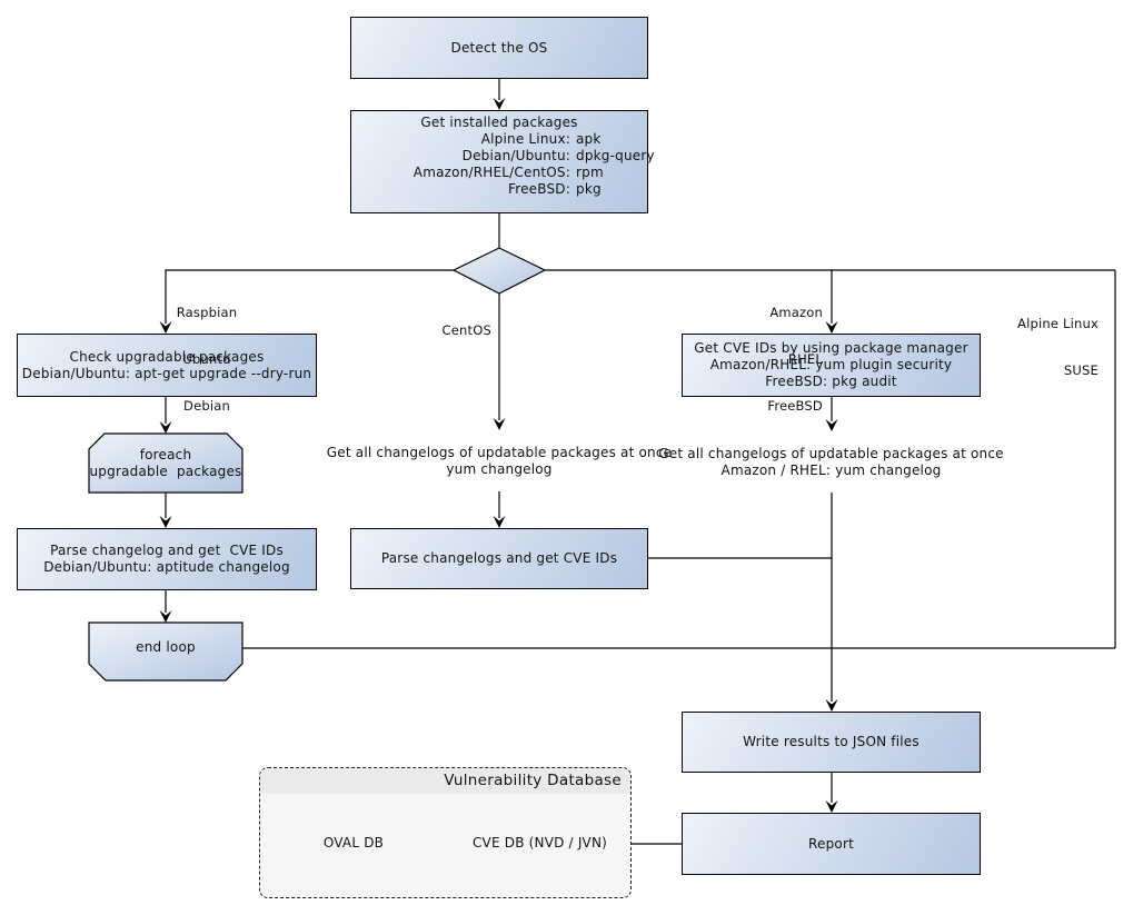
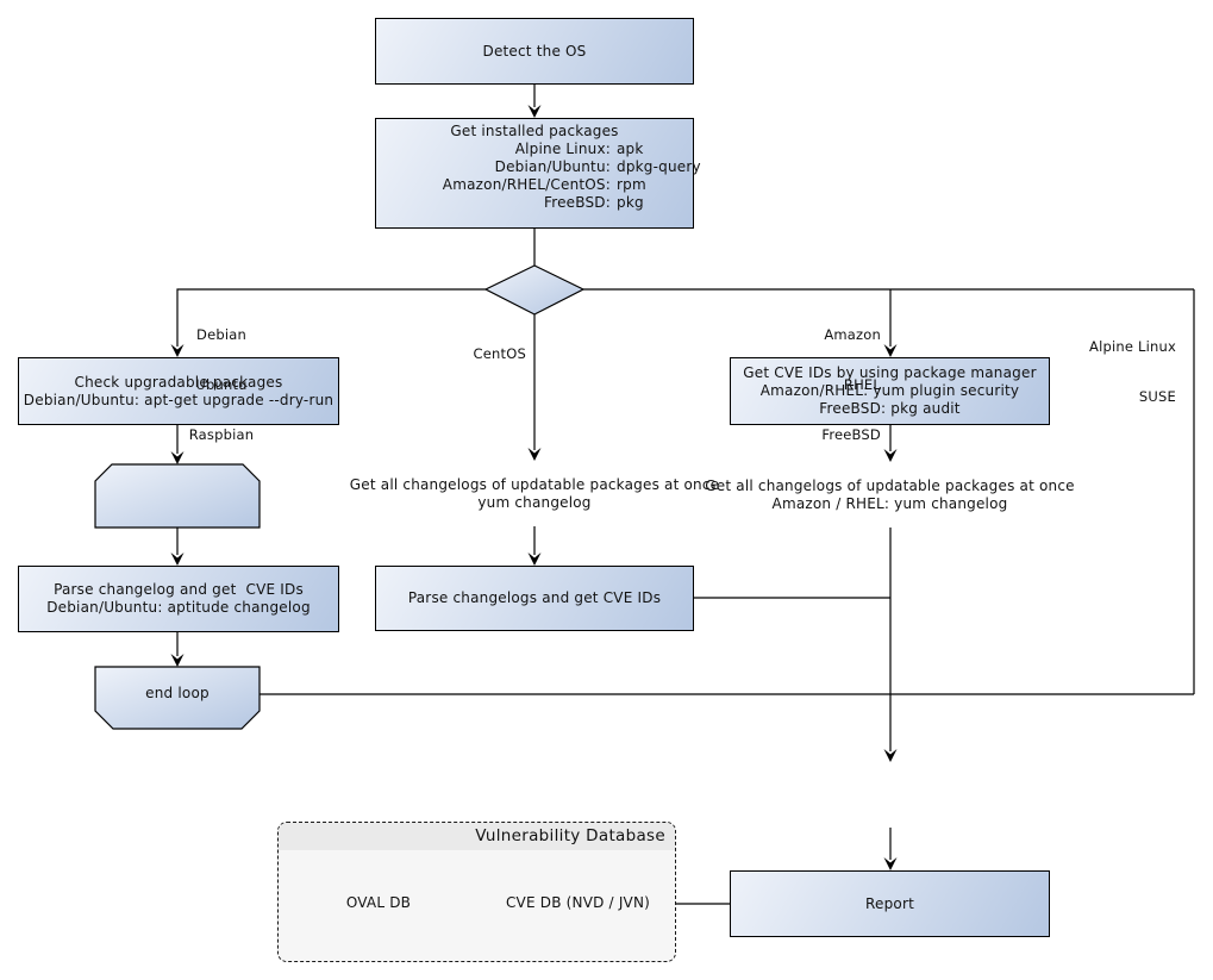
  Detect the OS
  Get installed packages
  Alpine Linux:
  apk
  Debian/Ubuntu:
  dpkg-query
  Amazon/RHEL/CentOS:
  rpm
  FreeBSD:
  pkg
  Check upgradable packages
  Debian/Ubuntu: apt-get upgrade --dry-run
  Parse changelog and get CVE IDs
  Debian/Ubuntu: aptitude changelog
  Get all changelogs of updatable packages at once
  yum changelog
  Parse changelogs and get CVE IDs
  Get CVE IDs by using package manager
  Amazon/RHEL: yum plugin security
  FreeBSD: pkg audit
  Get all changelogs of updatable packages at once
  Amazon / RHEL: yum changelog
- Write results to JSON files
  Report
- foreach
- upgradable packages
  end loop
- Raspbian
+ Debian
  Ubuntu
- Debian
+ Raspbian
  CentOS
  Amazon
  RHEL
  FreeBSD
  Alpine Linux
  SUSE
  Vulnerability Database
  OVAL DB
  CVE DB (NVD / JVN)
